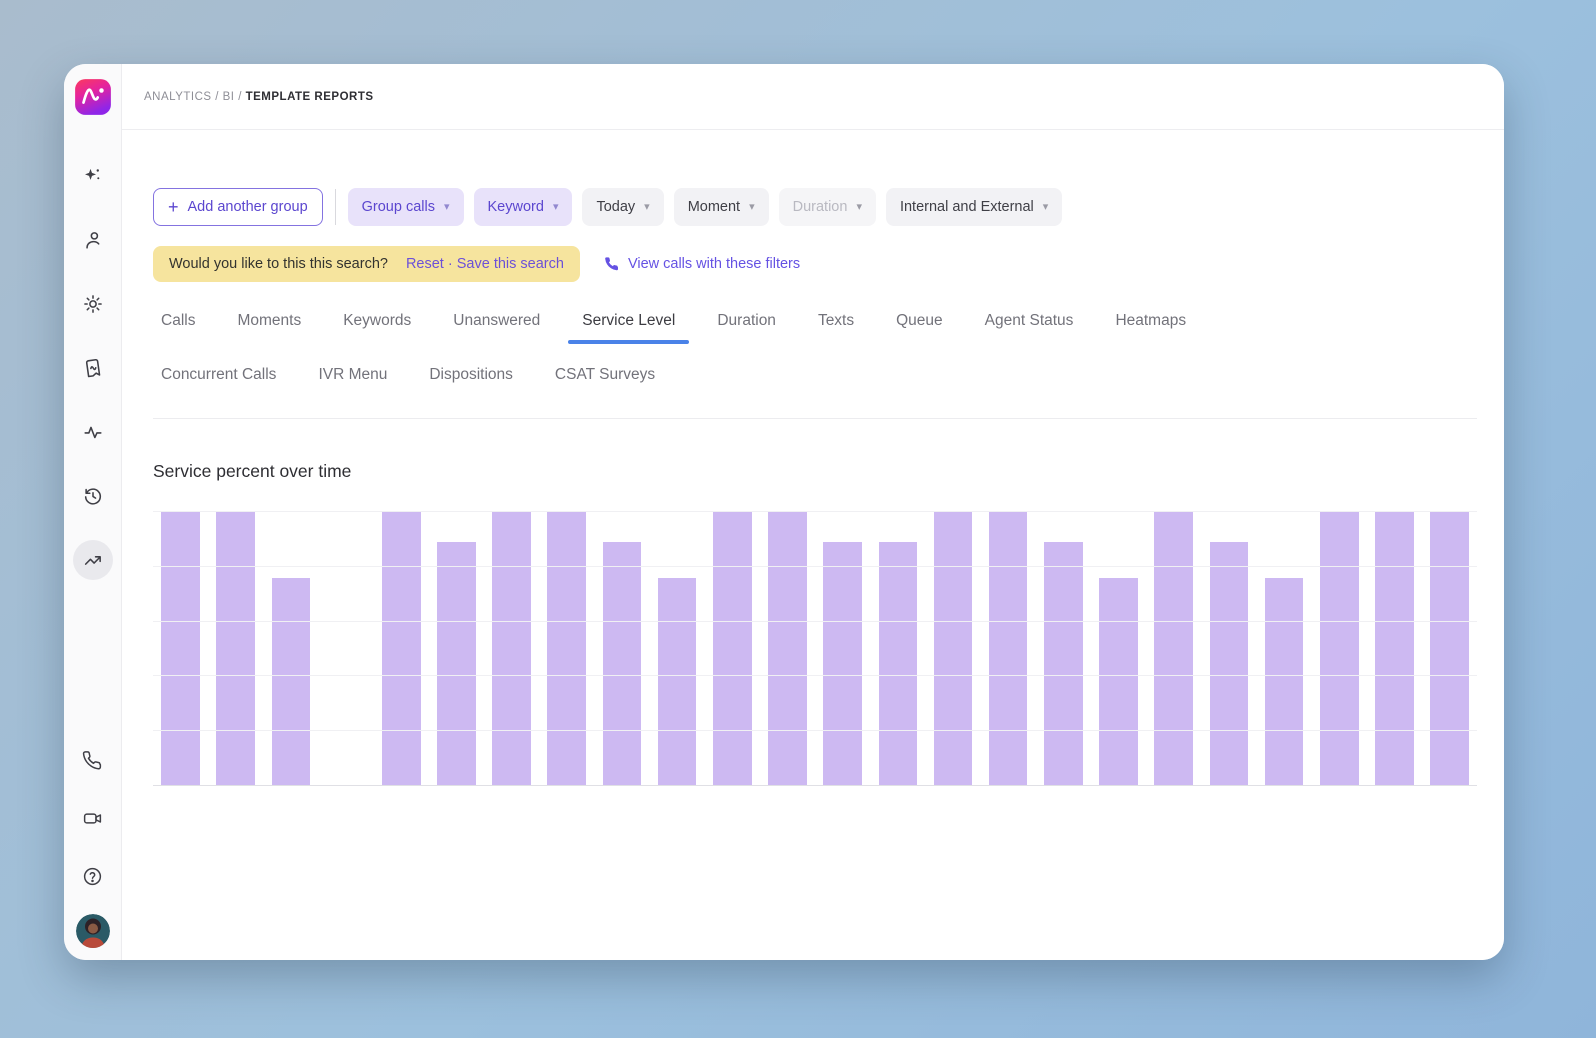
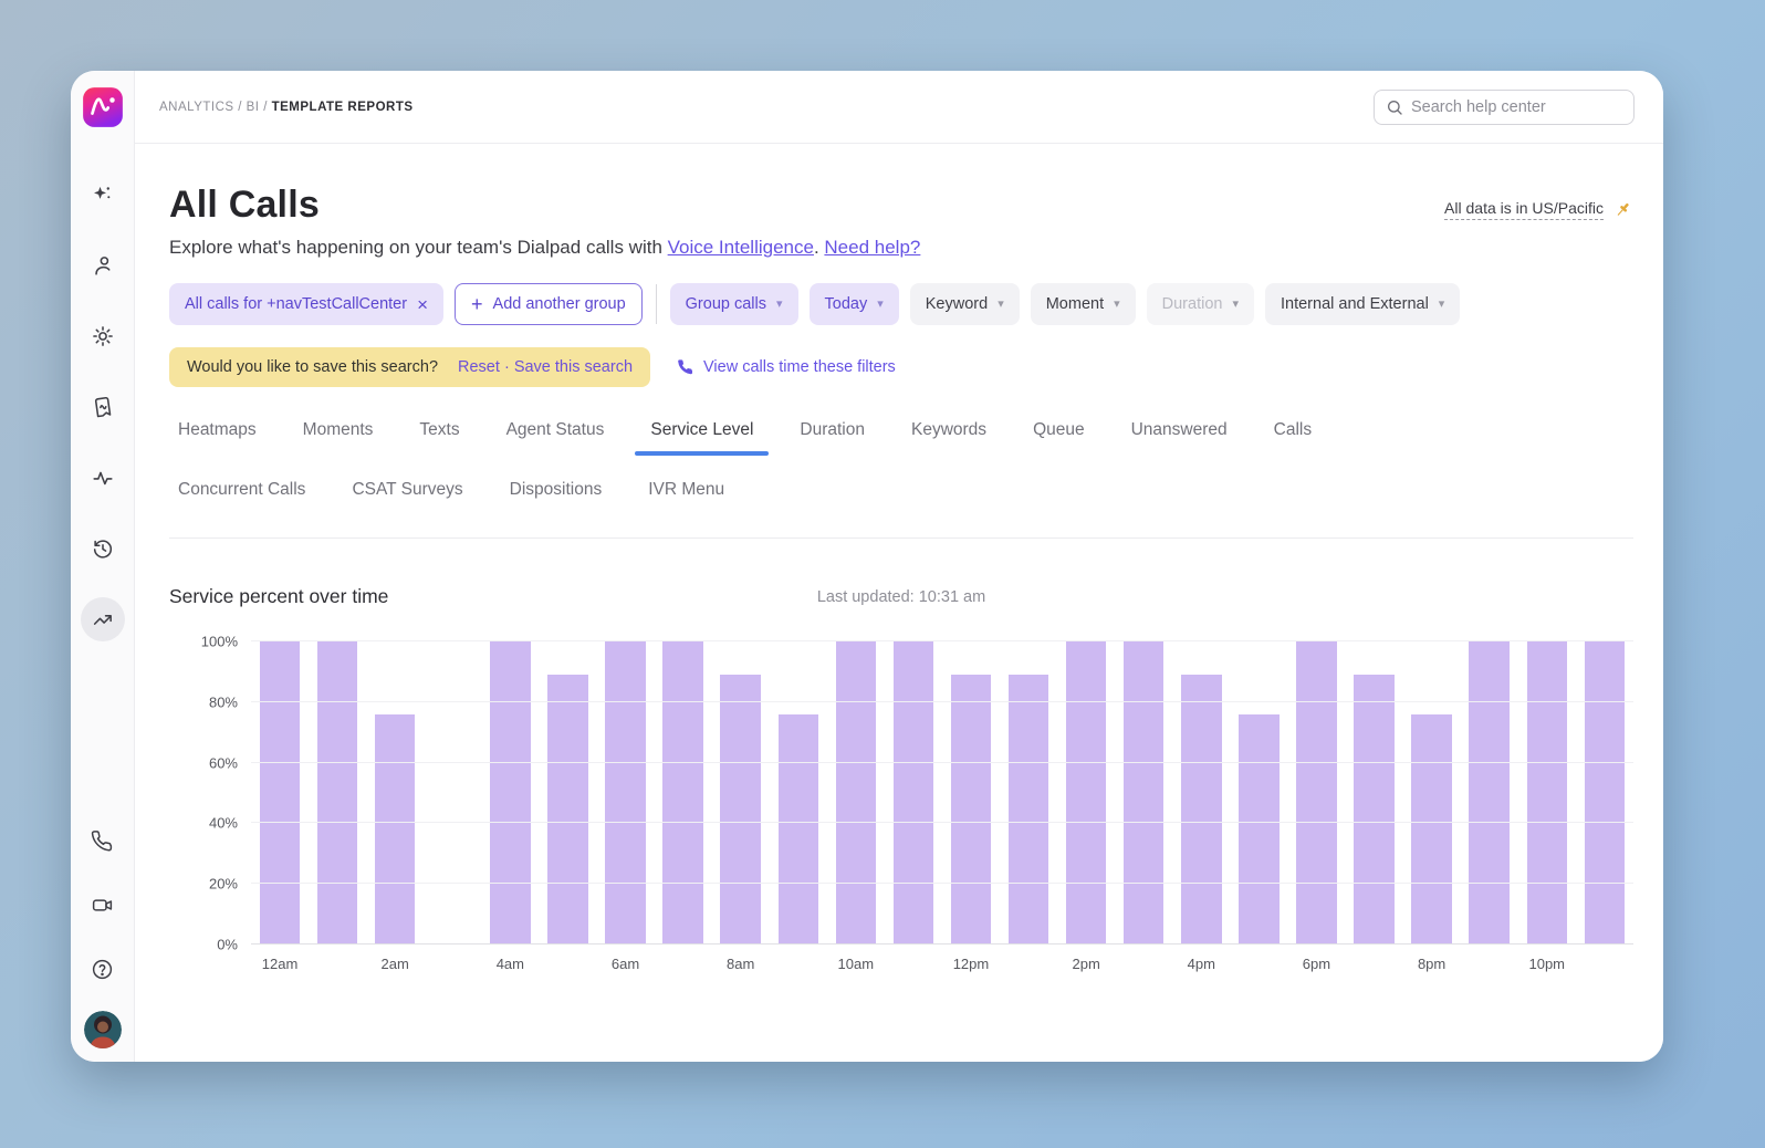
  ANALYTICS / BI / TEMPLATE REPORTS
+ Search help center
+ All Calls
+ All data is in US/Pacific
+ Explore what's happening on your team's Dialpad calls with Voice Intelligence. Need help?
+ All calls for +navTestCallCenter
+ ×
  +
  Add another group
  Group calls
  ▾
- Keyword
+ Today
  ▾
- Today
+ Keyword
  ▾
  Moment
  ▾
  Duration
  ▾
  Internal and External
  ▾
- Would you like to this this search?
+ Would you like to save this search?
  Reset · Save this search
- View calls with these filters
+ View calls time these filters
- Calls
+ Heatmaps
  Moments
- Keywords
+ Texts
- Unanswered
+ Agent Status
  Service Level
  Duration
- Texts
+ Keywords
  Queue
- Agent Status
+ Unanswered
- Heatmaps
+ Calls
  Concurrent Calls
- IVR Menu
+ CSAT Surveys
  Dispositions
- CSAT Surveys
+ IVR Menu
  Service percent over time
+ Last updated: 10:31 am
+ 0%
+ 20%
+ 40%
+ 60%
+ 80%
+ 100%
+ 12am
+ 2am
+ 4am
+ 6am
+ 8am
+ 10am
+ 12pm
+ 2pm
+ 4pm
+ 6pm
+ 8pm
+ 10pm
